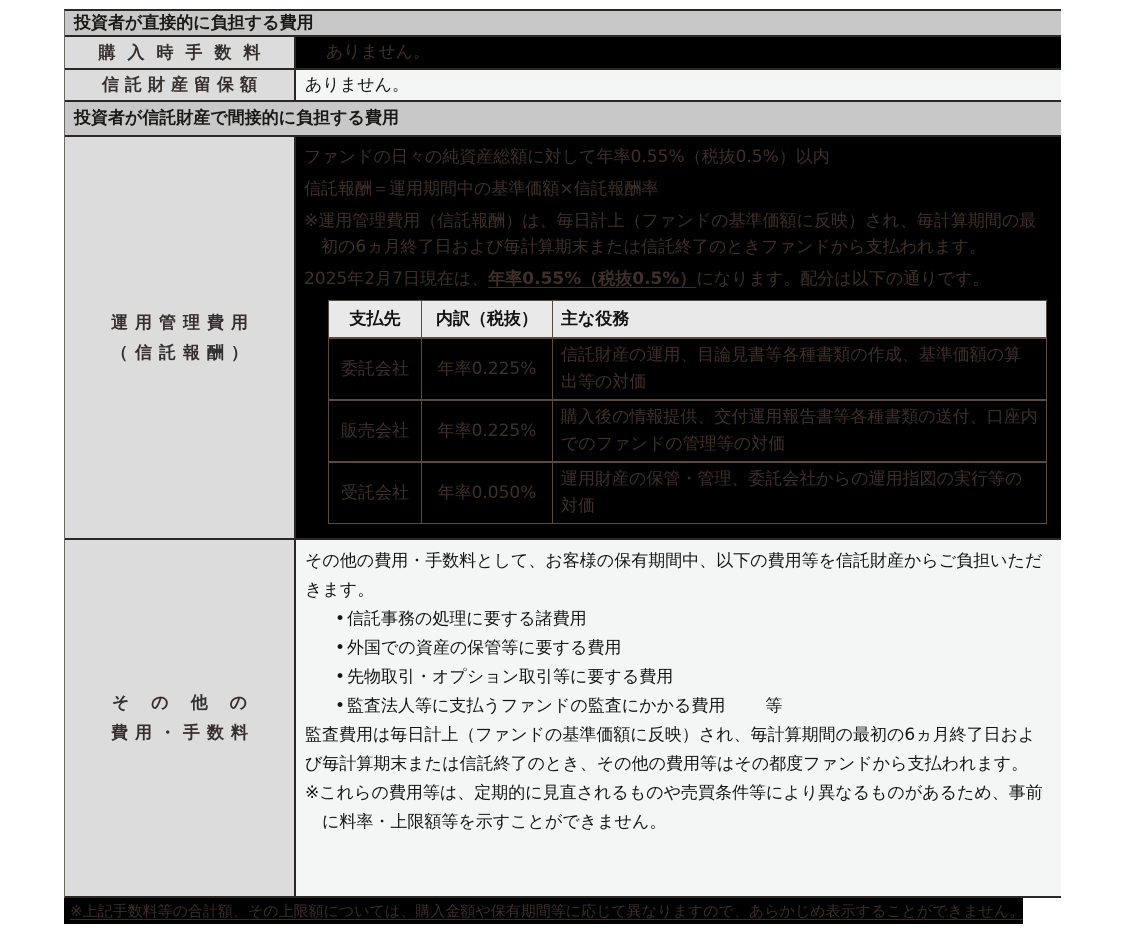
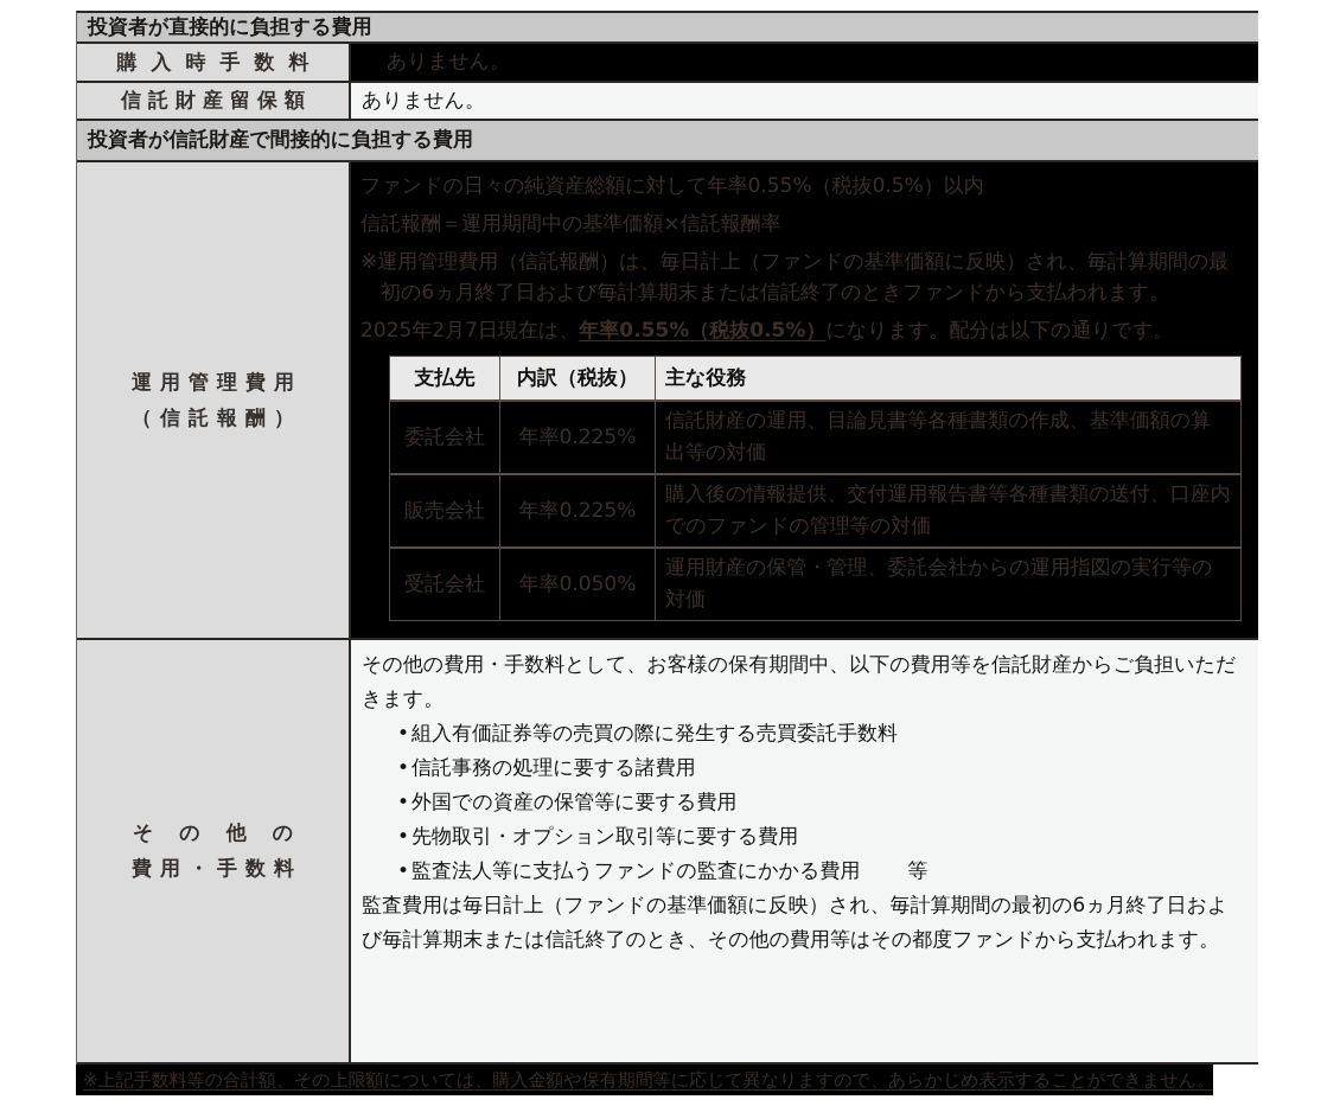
  投資者が直接的に負担する費用
  購入時手数料
  ありません。
  信託財産留保額
  ありません。
  投資者が信託財産で間接的に負担する費用
  運用管理費用
  （信託報酬）
  ファンドの日々の純資産総額に対して年率0.55%（税抜0.5%）以内
  信託報酬＝運用期間中の基準価額×信託報酬率
  ※運用管理費用（信託報酬）は、毎日計上（ファンドの基準価額に反映）され、毎計算期間の最初の6ヵ月終了日および毎計算期末または信託終了のときファンドから支払われます。
  2025年2月7日現在は、年率0.55%（税抜0.5%）になります。配分は以下の通りです。
  支払先	内訳（税抜）	主な役務
  委託会社	年率0.225%	信託財産の運用、目論見書等各種書類の作成、基準価額の算出等の対価
  販売会社	年率0.225%	購入後の情報提供、交付運用報告書等各種書類の送付、口座内でのファンドの管理等の対価
  受託会社	年率0.050%	運用財産の保管・管理、委託会社からの運用指図の実行等の対価
  その他の
  費用・手数料
  その他の費用・手数料として、お客様の保有期間中、以下の費用等を信託財産からご負担いただきます。
+ 組入有価証券等の売買の際に発生する売買委託手数料
  信託事務の処理に要する諸費用
  外国での資産の保管等に要する費用
  先物取引・オプション取引等に要する費用
  監査法人等に支払うファンドの監査にかかる費用 等
  監査費用は毎日計上（ファンドの基準価額に反映）され、毎計算期間の最初の6ヵ月終了日および毎計算期末または信託終了のとき、その他の費用等はその都度ファンドから支払われます。
- ※これらの費用等は、定期的に見直されるものや売買条件等により異なるものがあるため、事前に料率・上限額等を示すことができません。
  ※上記手数料等の合計額、その上限額については、購入金額や保有期間等に応じて異なりますので、あらかじめ表示することができません。
